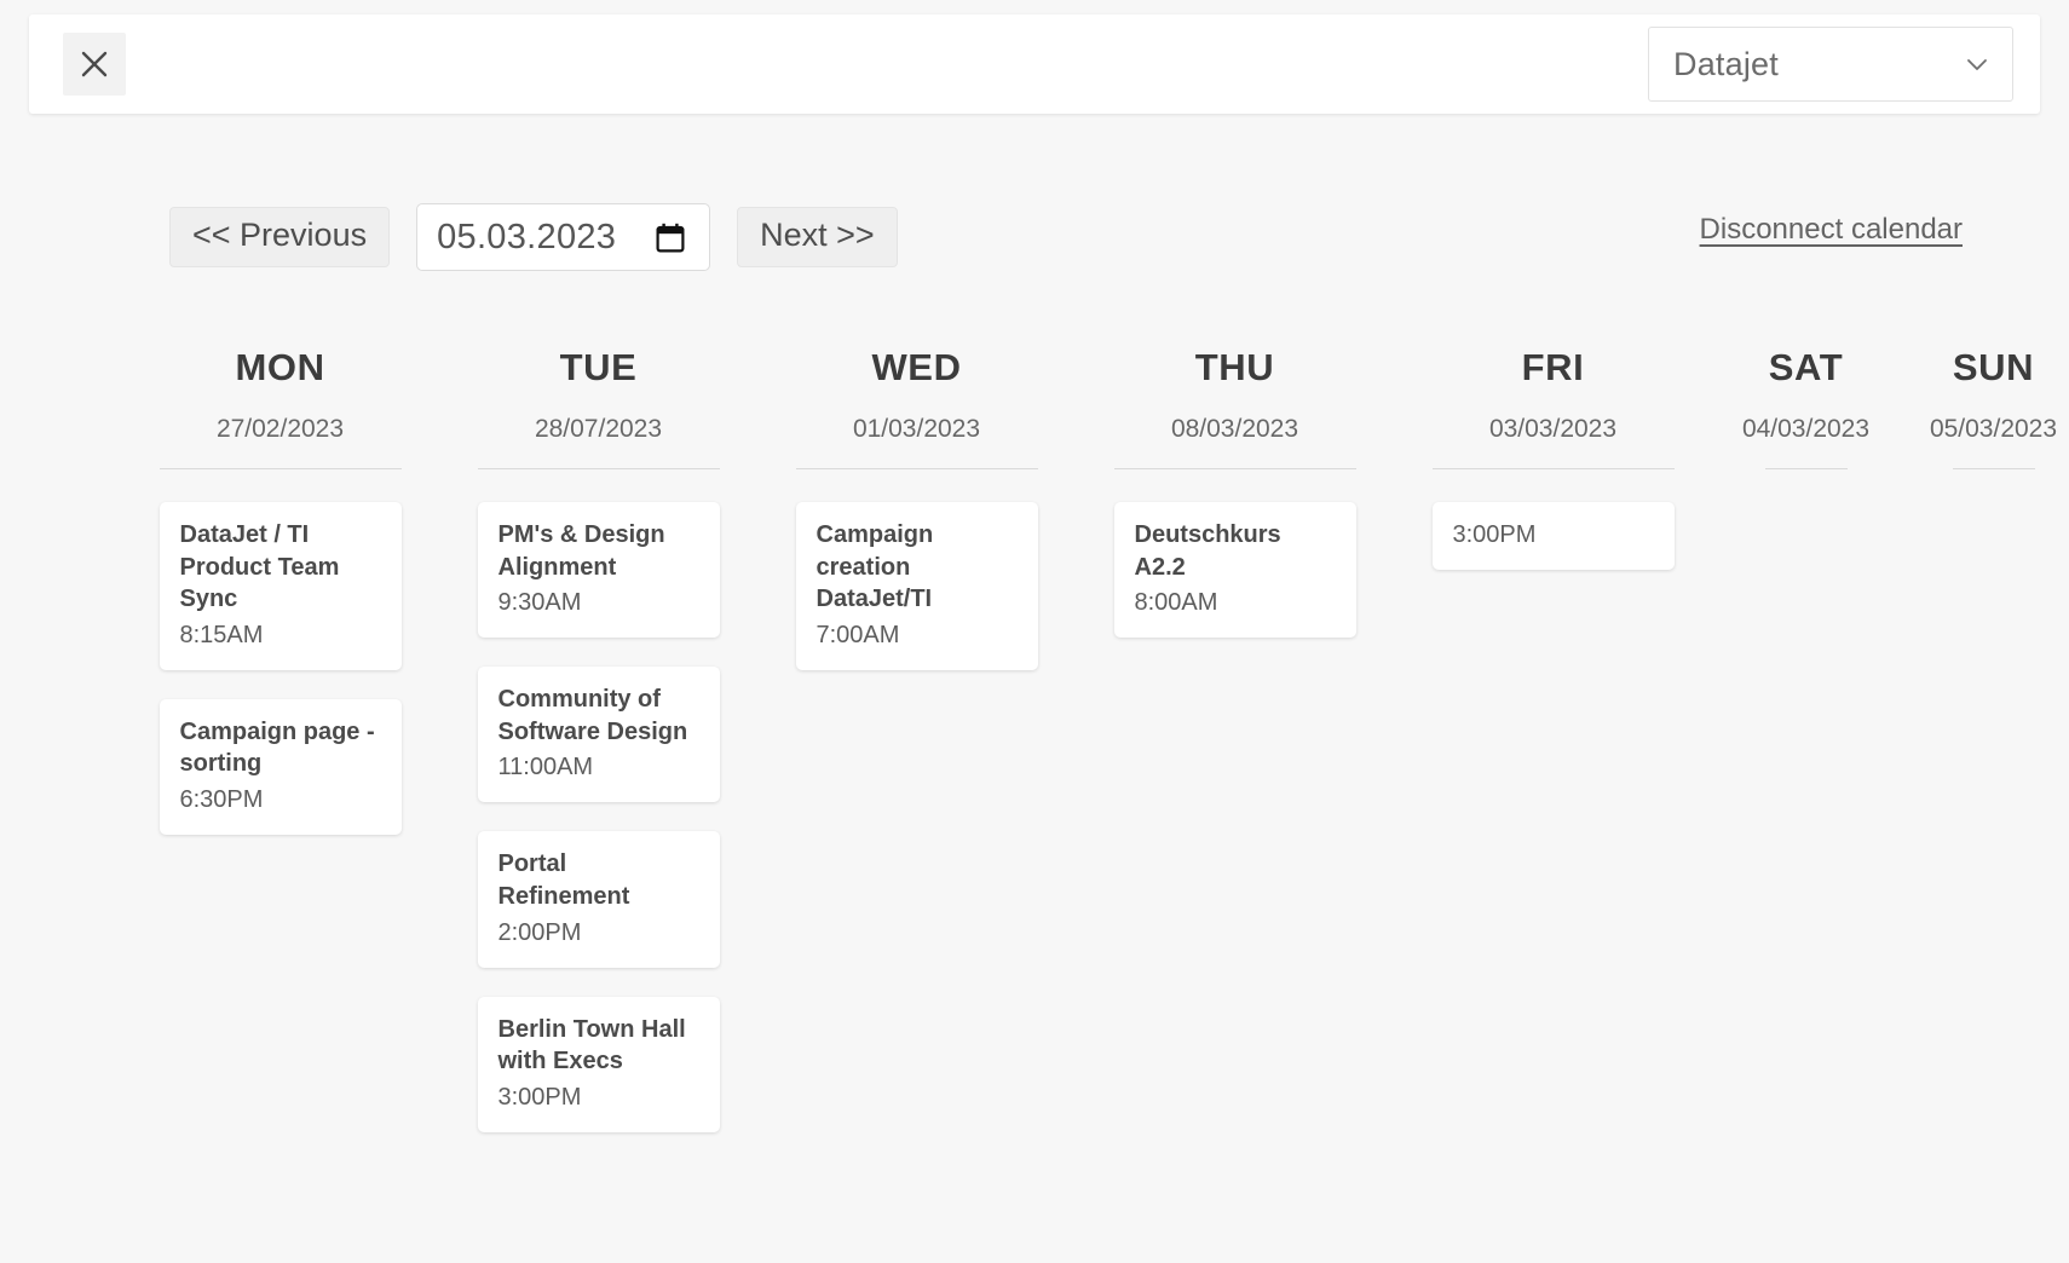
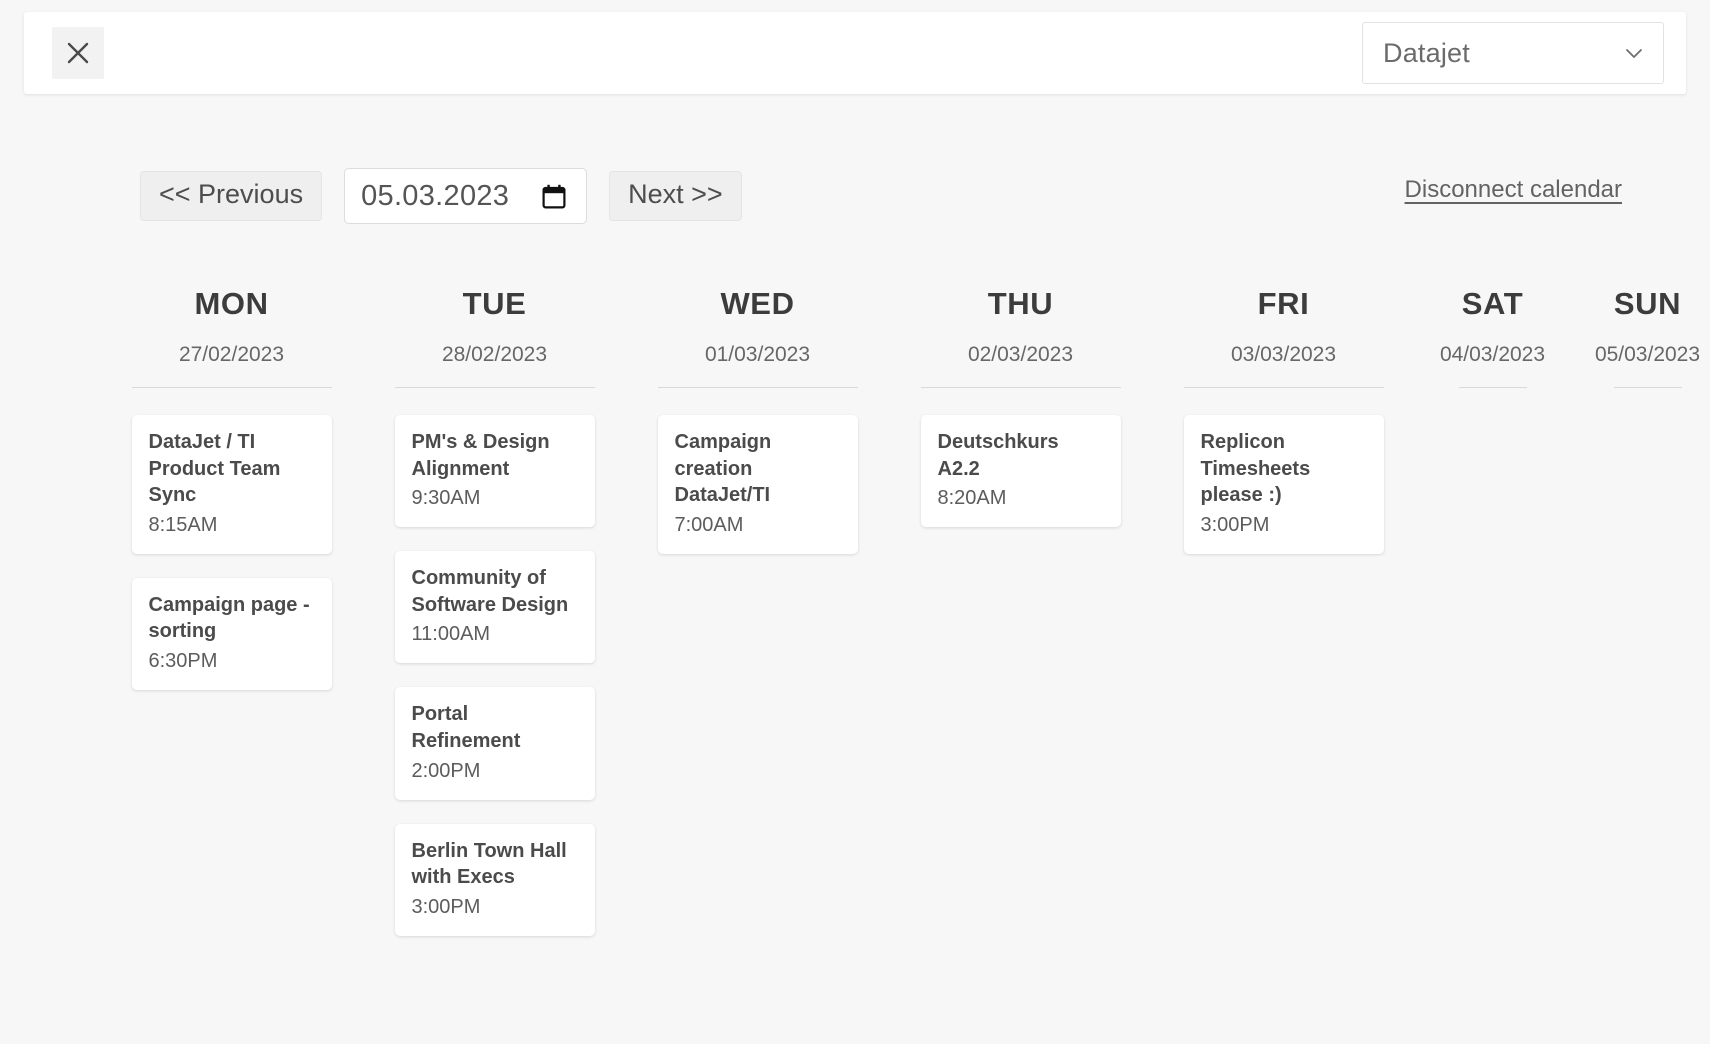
  Datajet
  << Previous
  05.03.2023
  Next >>
  Disconnect calendar
  MON
  27/02/2023
  DataJet / TI Product Team Sync
  8:15AM
  Campaign page - sorting
  6:30PM
  TUE
- 28/07/2023
+ 28/02/2023
  PM's & Design Alignment
  9:30AM
  Community of Software Design
  11:00AM
  Portal Refinement
  2:00PM
  Berlin Town Hall with Execs
  3:00PM
  WED
  01/03/2023
  Campaign creation DataJet/TI
  7:00AM
  THU
- 08/03/2023
+ 02/03/2023
  Deutschkurs A2.2
- 8:00AM
+ 8:20AM
  FRI
  03/03/2023
+ Replicon Timesheets please :)
  3:00PM
  SAT
  04/03/2023
  SUN
  05/03/2023
